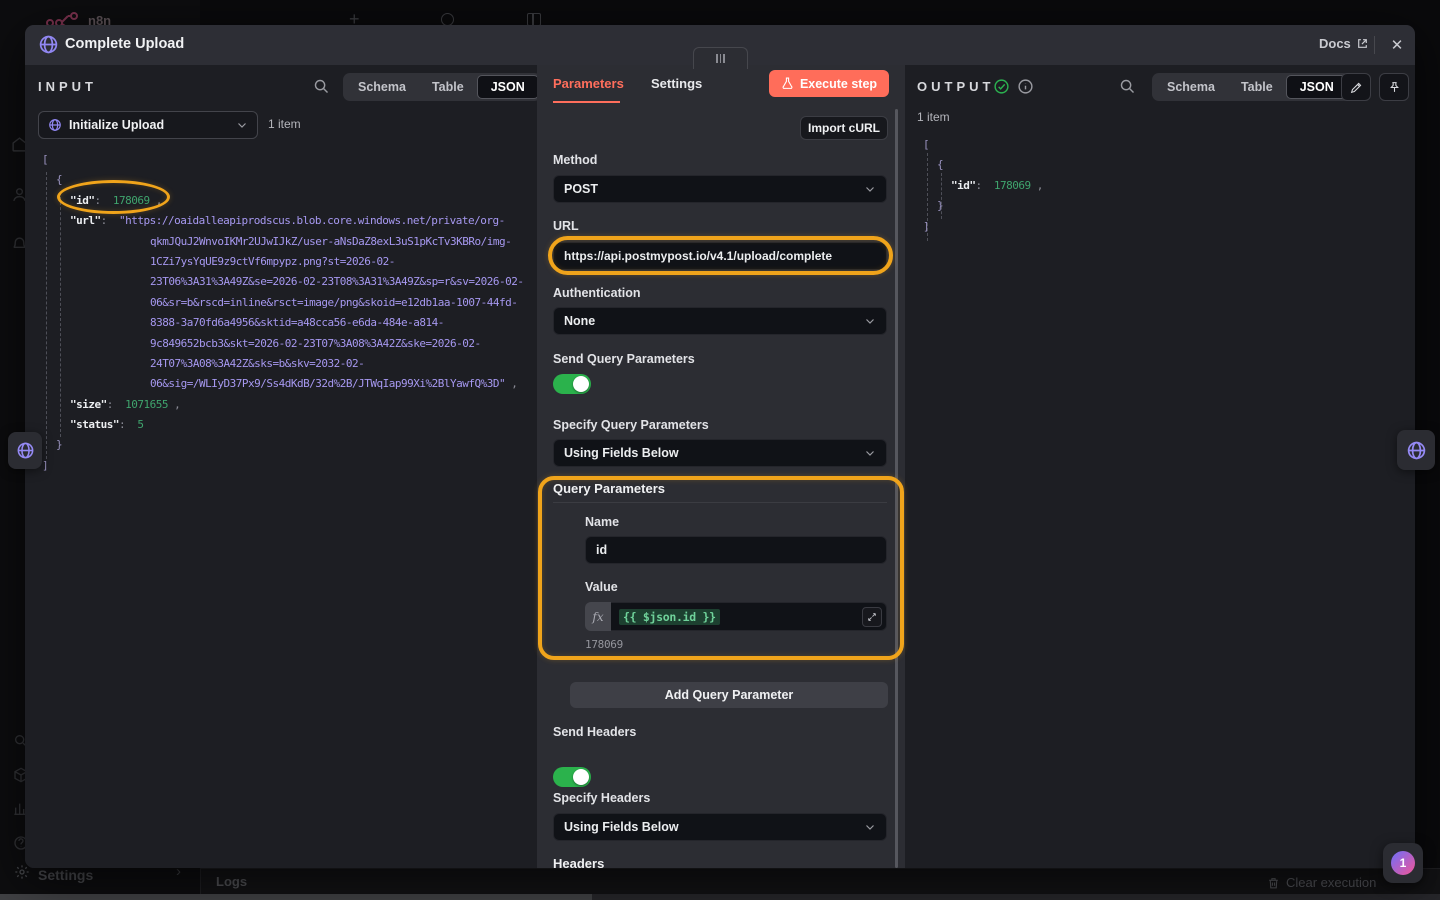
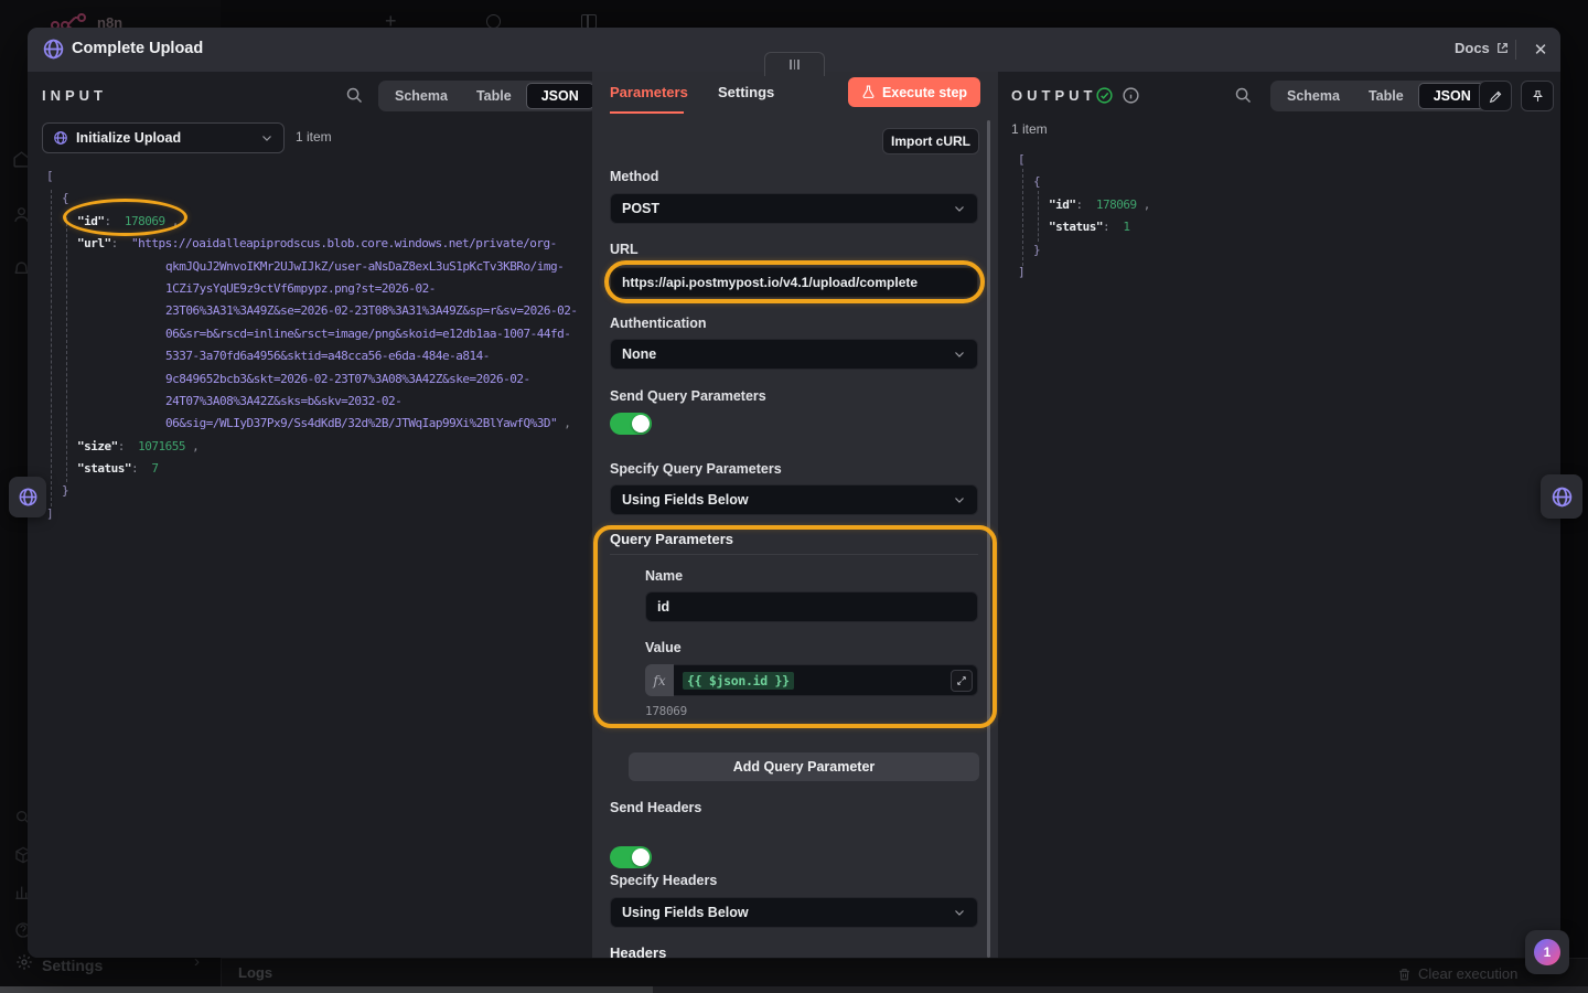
  n8n
  +
  Settings
  ›
  Logs
  Clear execution
  Complete Upload
  Docs
  ✕
  INPUT
  Schema
  Table
  JSON
  Initialize Upload
  1 item
  [
  {
  "id": 178069 ,
  "url": "https://oaidalleapiprodscus.blob.core.windows.net/private/org-
  qkmJQuJ2WnvoIKMr2UJwIJkZ/user-aNsDaZ8exL3uS1pKcTv3KBRo/img-
  1CZi7ysYqUE9z9ctVf6mpypz.png?st=2026-02-
  23T06%3A31%3A49Z&se=2026-02-23T08%3A31%3A49Z&sp=r&sv=2026-02-
  06&sr=b&rscd=inline&rsct=image/png&skoid=e12db1aa-1007-44fd-
- 8388-3a70fd6a4956&sktid=a48cca56-e6da-484e-a814-
+ 5337-3a70fd6a4956&sktid=a48cca56-e6da-484e-a814-
  9c849652bcb3&skt=2026-02-23T07%3A08%3A42Z&ske=2026-02-
  24T07%3A08%3A42Z&sks=b&skv=2032-02-
  06&sig=/WLIyD37Px9/Ss4dKdB/32d%2B/JTWqIap99Xi%2BlYawfQ%3D" ,
  "size": 1071655 ,
- "status": 5
+ "status": 7
  }
  ]
  Parameters
  Settings
  Execute step
  Import cURL
  Method
  POST
  URL
  https://api.postmypost.io/v4.1/upload/complete
  Authentication
  None
  Send Query Parameters
  Specify Query Parameters
  Using Fields Below
  Query Parameters
  Name
  id
  Value
  fx
  {{ $json.id }}
  178069
  Add Query Parameter
  Send Headers
  Specify Headers
  Using Fields Below
  Headers
  OUTPUT
  Schema
  Table
  JSON
  1 item
  [
  {
  "id": 178069 ,
+ "status": 1
  }
  ]
  1
